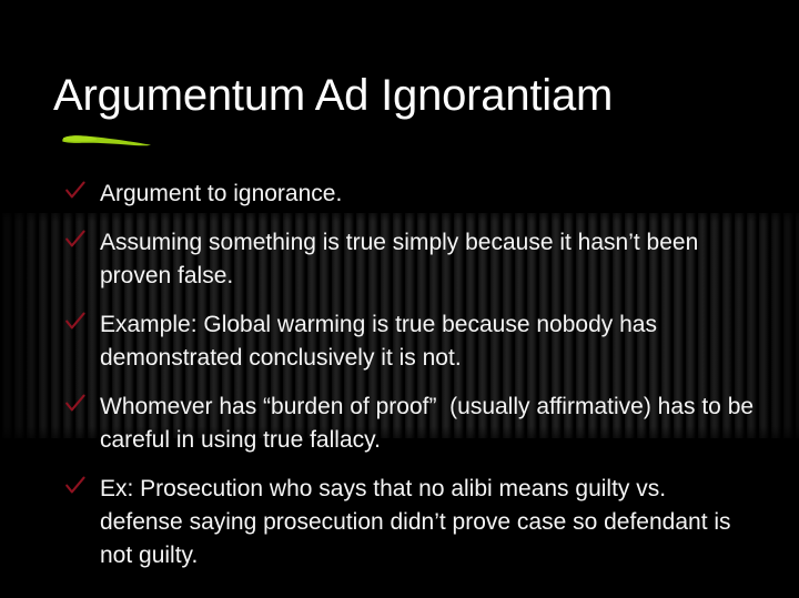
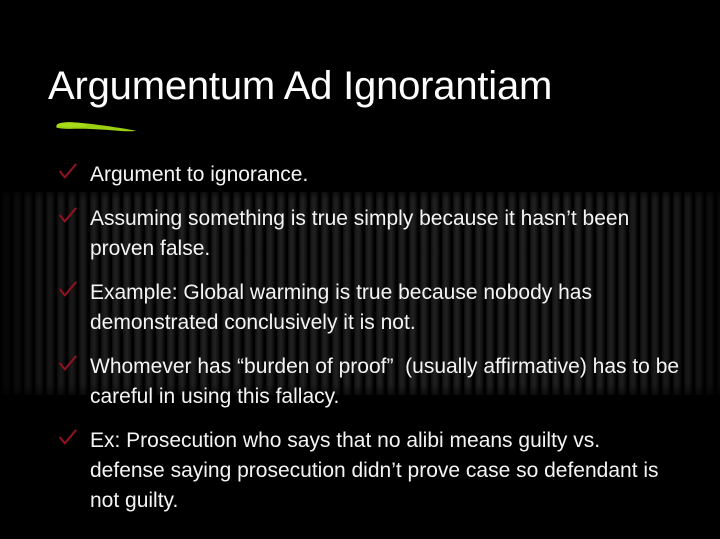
  Argumentum Ad Ignorantiam
  Argument to ignorance.
  Assuming something is true simply because it hasn’t been proven false.
  Example: Global warming is true because nobody has demonstrated conclusively it is not.
- Whomever has “burden of proof” (usually affirmative) has to be careful in using true fallacy.
+ Whomever has “burden of proof” (usually affirmative) has to be careful in using this fallacy.
  Ex: Prosecution who says that no alibi means guilty vs. defense saying prosecution didn’t prove case so defendant is not guilty.
